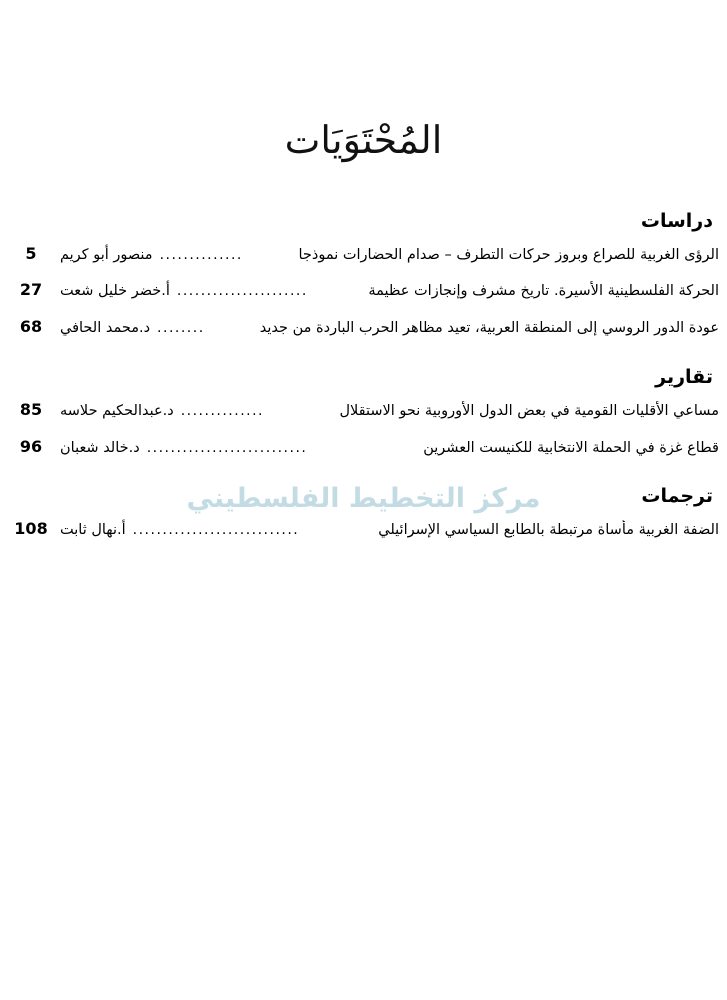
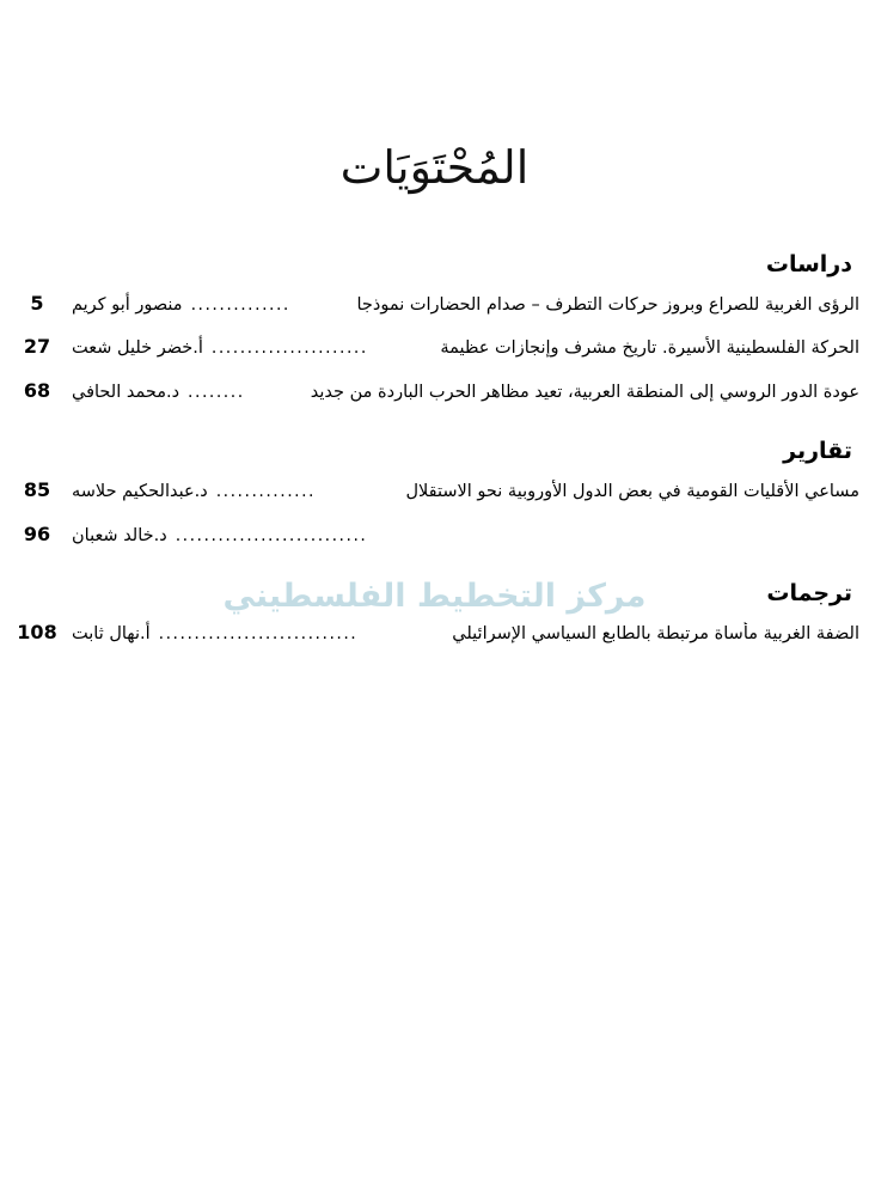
  المُحْتَوَيَات
  دراسات
  الرؤى الغربية للصراع وبروز حركات التطرف – صدام الحضارات نموذجا
  ..............
  منصور أبو كريم
  5
  الحركة الفلسطينية الأسيرة. تاريخ مشرف وإنجازات عظيمة
  ......................
  أ.خضر خليل شعت
  27
  عودة الدور الروسي إلى المنطقة العربية، تعيد مظاهر الحرب الباردة من جديد
  ........
  د.محمد الحافي
  68
  تقارير
  مساعي الأقليات القومية في بعض الدول الأوروبية نحو الاستقلال
  ..............
  د.عبدالحكيم حلاسه
  85
- قطاع غزة في الحملة الانتخابية للكنيست العشرين
  ...........................
  د.خالد شعبان
  96
  ترجمات
  الضفة الغربية مأساة مرتبطة بالطابع السياسي الإسرائيلي
  ............................
  أ.نهال ثابت
  108
  مركز التخطيط الفلسطيني
